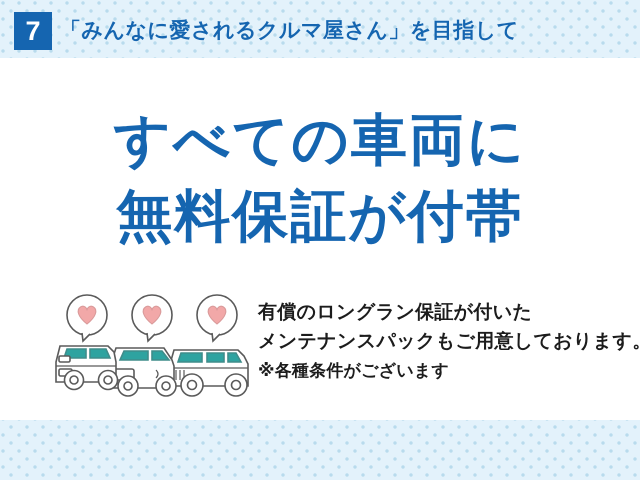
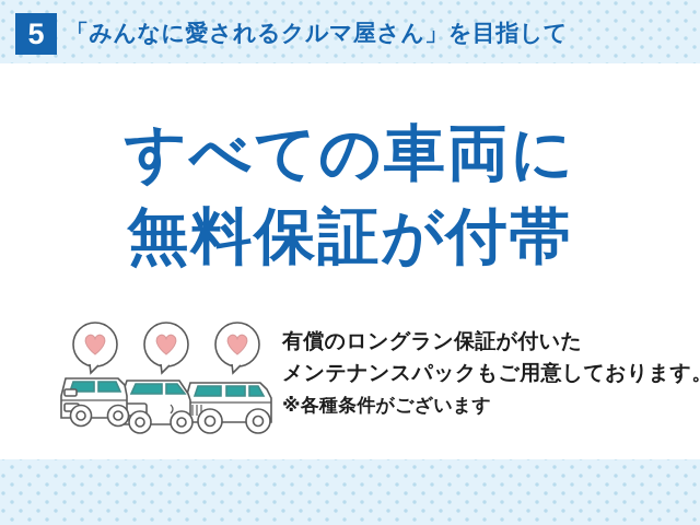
- 7
+ 5
  「みんなに愛されるクルマ屋さん」を目指して
  すべての車両に
  無料保証が付帯
  有償のロングラン保証が付いた
  メンテナンスパックもご用意しております
  ※各種条件がございます
